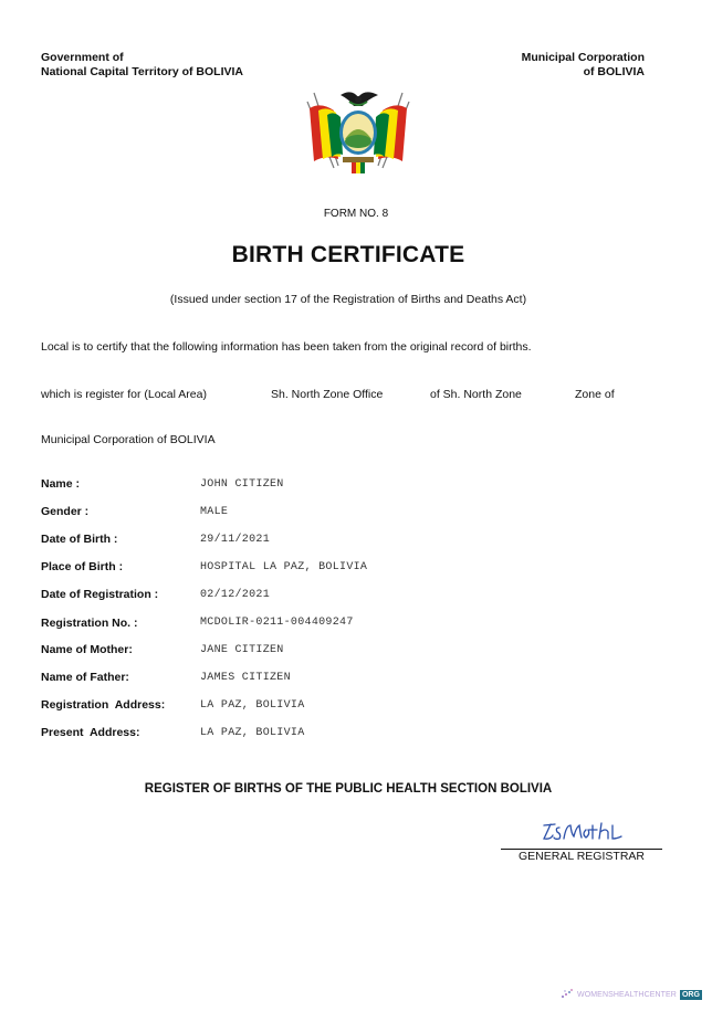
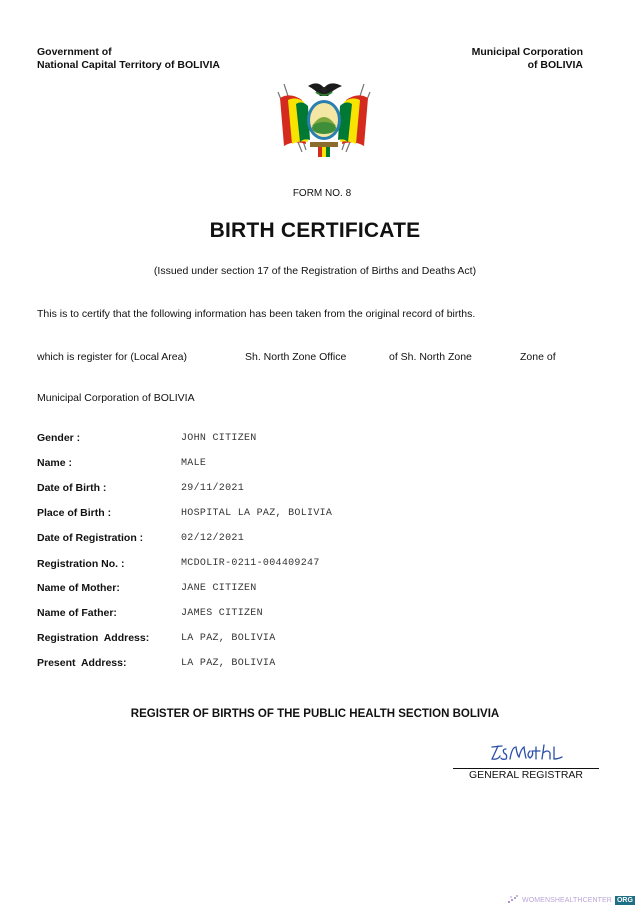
  Government of
  National Capital Territory of BOLIVIA
  Municipal Corporation
  of BOLIVIA
  FORM NO. 8
  BIRTH CERTIFICATE
  (Issued under section 17 of the Registration of Births and Deaths Act)
- Local is to certify that the following information has been taken from the original record of births.
+ This is to certify that the following information has been taken from the original record of births.
  which is register for (Local Area)
  Sh. North Zone Office
  of Sh. North Zone
  Zone of
  Municipal Corporation of BOLIVIA
- Name :
+ Gender :
  JOHN CITIZEN
- Gender :
+ Name :
  MALE
  Date of Birth :
  29/11/2021
  Place of Birth :
  HOSPITAL LA PAZ, BOLIVIA
  Date of Registration :
  02/12/2021
  Registration No. :
  MCDOLIR-0211-004409247
  Name of Mother:
  JANE CITIZEN
  Name of Father:
  JAMES CITIZEN
  Registration Address:
  LA PAZ, BOLIVIA
  Present Address:
  LA PAZ, BOLIVIA
  REGISTER OF BIRTHS OF THE PUBLIC HEALTH SECTION BOLIVIA
  GENERAL REGISTRAR
